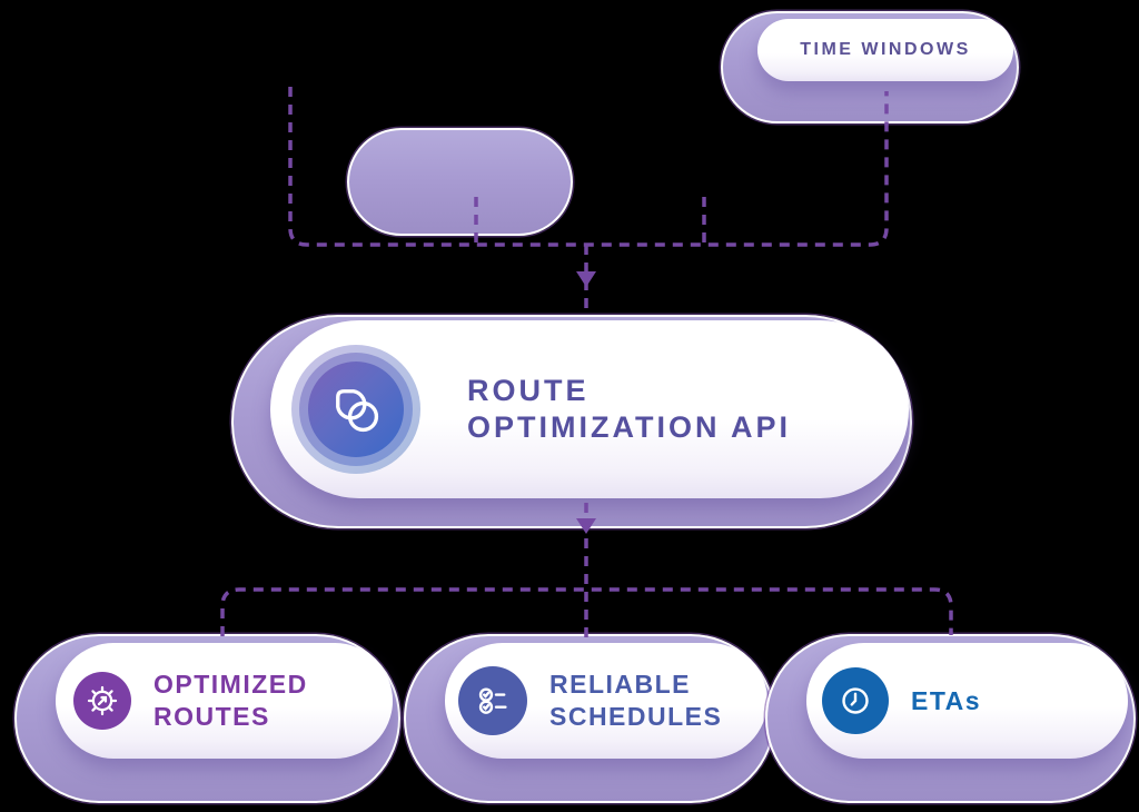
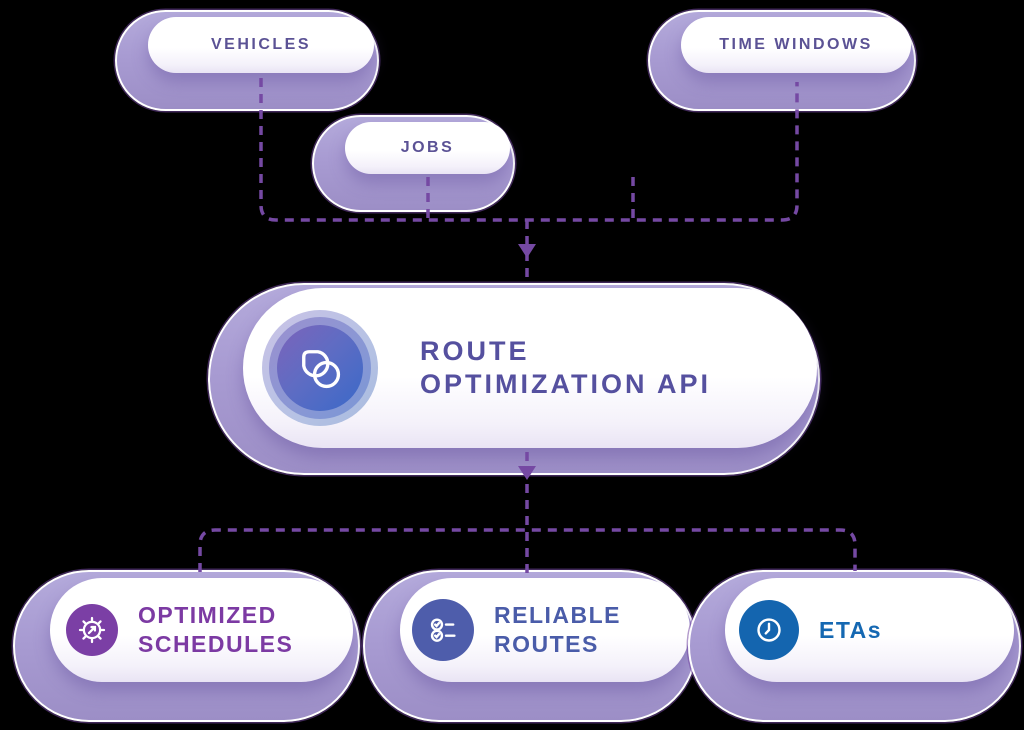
+ VEHICLES
+ JOBS
  TIME WINDOWS
  ROUTE
  OPTIMIZATION API
  OPTIMIZED
- ROUTES
+ SCHEDULES
  RELIABLE
- SCHEDULES
+ ROUTES
  ETAs
